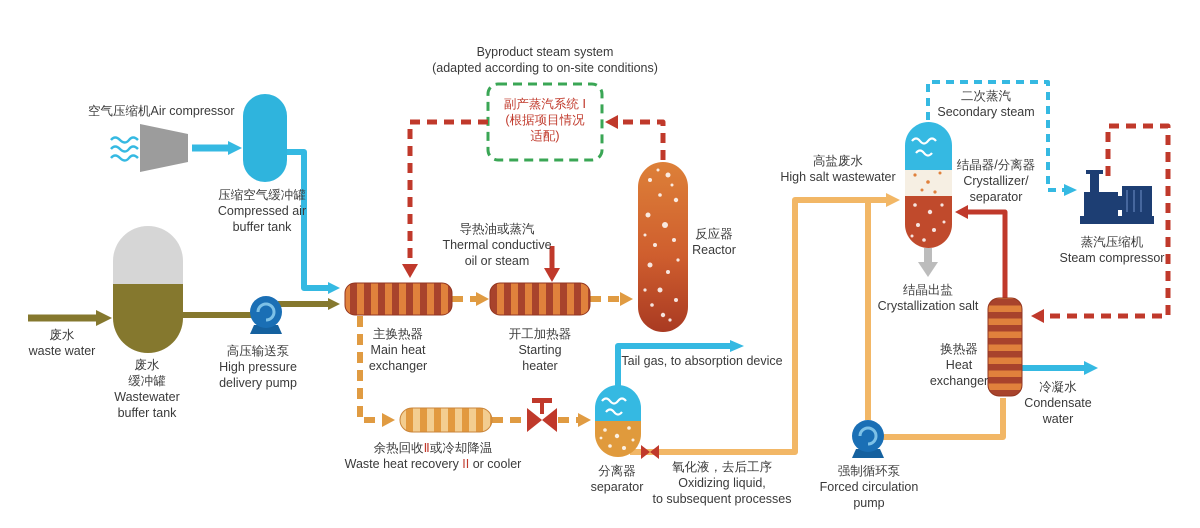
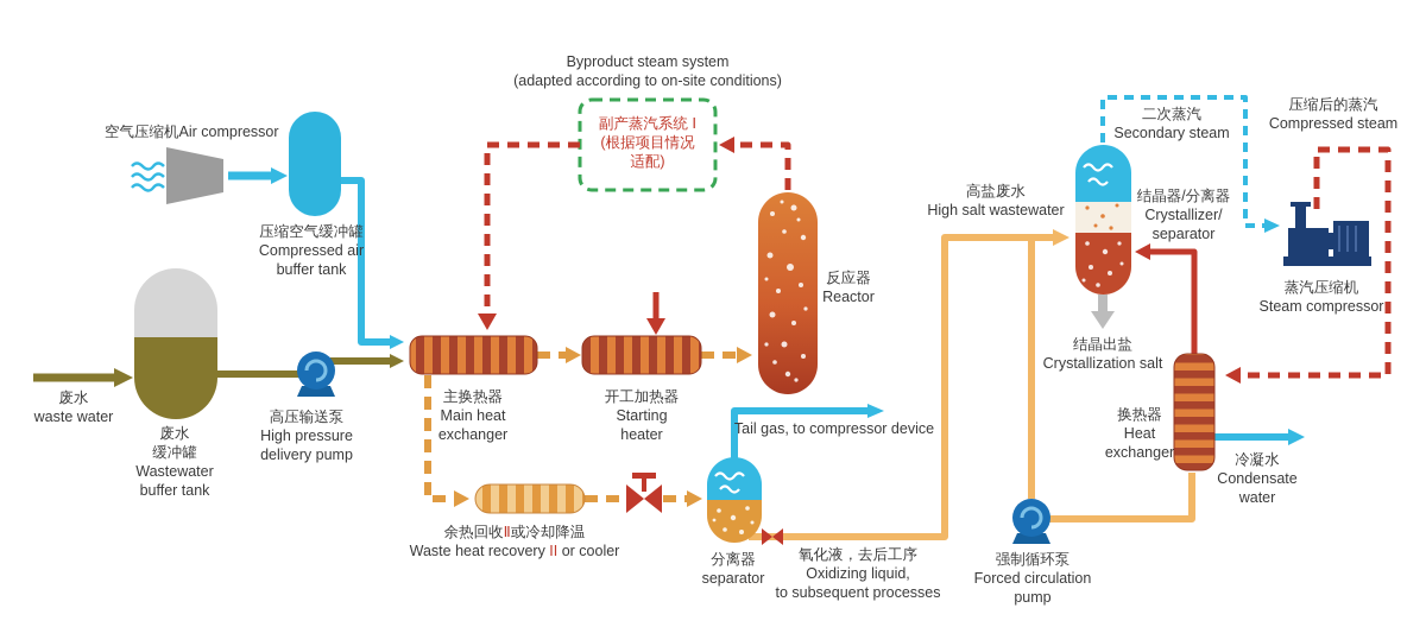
  空气压缩机Air compressor
  压缩空气缓冲罐
  Compressed air
  buffer tank
  Byproduct steam system
  (adapted according to on-site conditions)
  副产蒸汽系统 Ⅰ
  (根据项目情况
  适配)
- 导热油或蒸汽
- Thermal conductive
- oil or steam
  反应器
  Reactor
  主换热器
  Main heat
  exchanger
  开工加热器
  Starting
  heater
  废水
  waste water
  废水
  缓冲罐
  Wastewater
  buffer tank
  高压输送泵
  High pressure
  delivery pump
  余热回收Ⅱ或冷却降温
  Waste heat recovery II or cooler
- Tail gas, to absorption device
+ Tail gas, to compressor device
  分离器
  separator
  氧化液，去后工序
  Oxidizing liquid,
  to subsequent processes
  高盐废水
  High salt wastewater
  二次蒸汽
  Secondary steam
  结晶器/分离器
  Crystallizer/
  separator
  结晶出盐
  Crystallization salt
+ 压缩后的蒸汽
+ Compressed steam
  蒸汽压缩机
  Steam compressor
  换热器
  Heat
  exchanger
  冷凝水
  Condensate
  water
  强制循环泵
  Forced circulation
  pump
